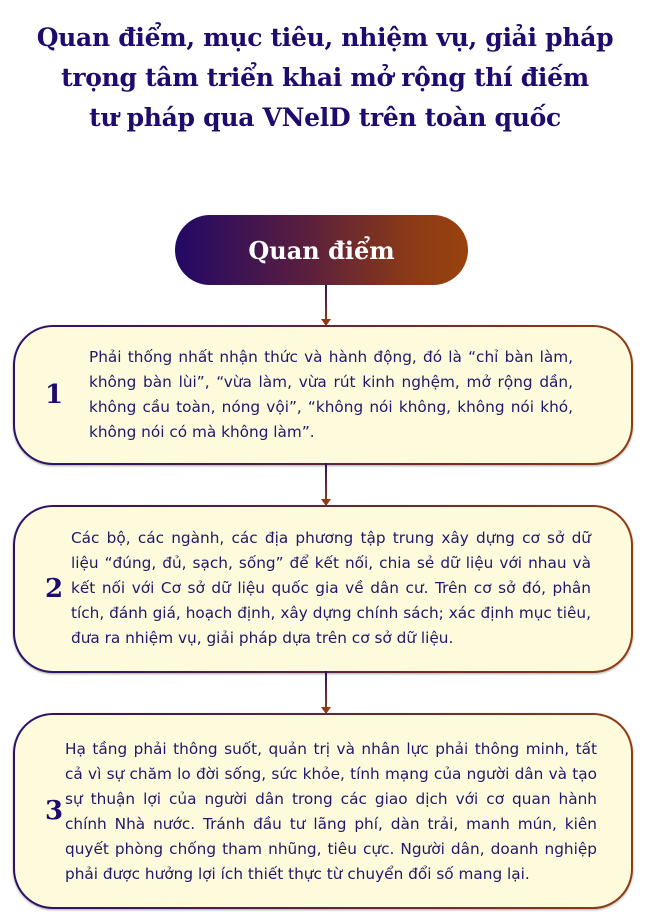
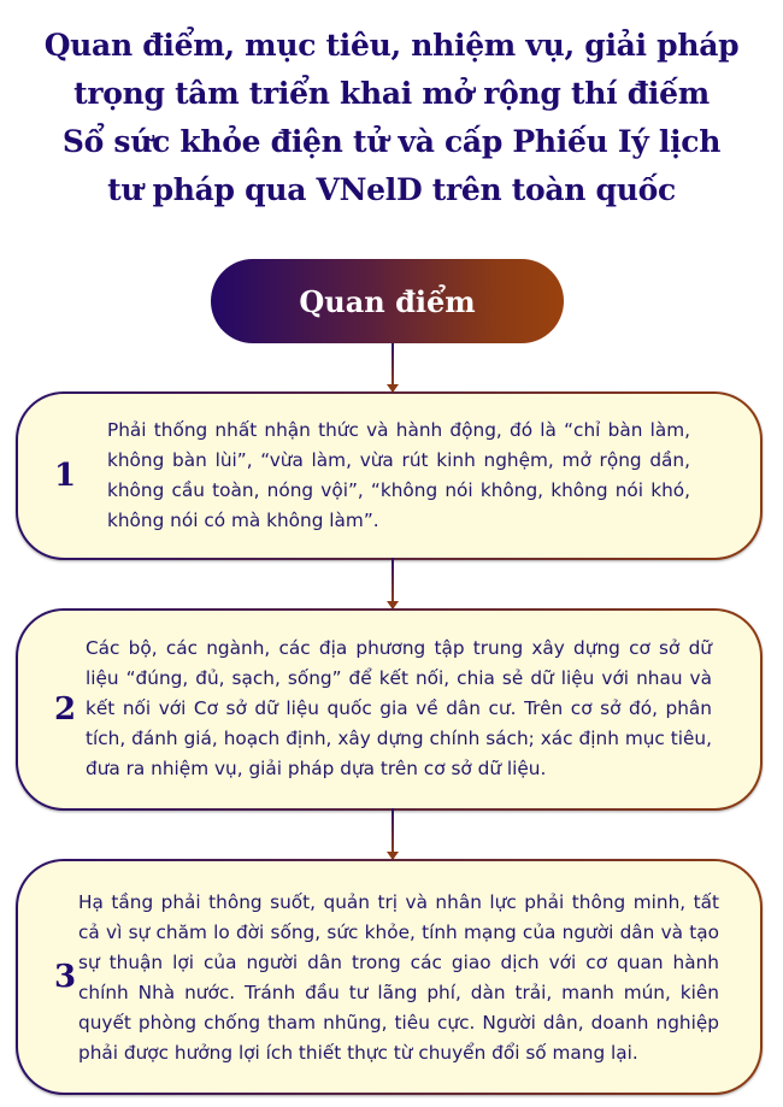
  Quan điểm, mục tiêu, nhiệm vụ, giải pháp
  trọng tâm triển khai mở rộng thí điếm
+ Sổ sức khỏe điện tử và cấp Phiếu Iý lịch
  tư pháp qua VNelD trên toàn quốc
  Quan điểm
  1
  Phải thống nhất nhận thức và hành động, đó là “chỉ bàn làm, không bàn lùi”, “vừa làm, vừa rút kinh nghệm, mở rộng dần, không cầu toàn, nóng vội”, “không nói không, không nói khó, không nói có mà không làm”.
  2
  Các bộ, các ngành, các địa phương tập trung xây dựng cơ sở dữ liệu “đúng, đủ, sạch, sống” để kết nối, chia sẻ dữ liệu với nhau và kết nối với Cơ sở dữ liệu quốc gia về dân cư. Trên cơ sở đó, phân tích, đánh giá, hoạch định, xây dựng chính sách; xác định mục tiêu, đưa ra nhiệm vụ, giải pháp dựa trên cơ sở dữ liệu.
  3
  Hạ tầng phải thông suốt, quản trị và nhân lực phải thông minh, tất cả vì sự chăm lo đời sống, sức khỏe, tính mạng của người dân và tạo sự thuận lợi của người dân trong các giao dịch với cơ quan hành chính Nhà nước. Tránh đầu tư lãng phí, dàn trải, manh mún, kiên quyết phòng chống tham nhũng, tiêu cực. Người dân, doanh nghiệp phải được hưởng lợi ích thiết thực từ chuyển đổi số mang lại.
